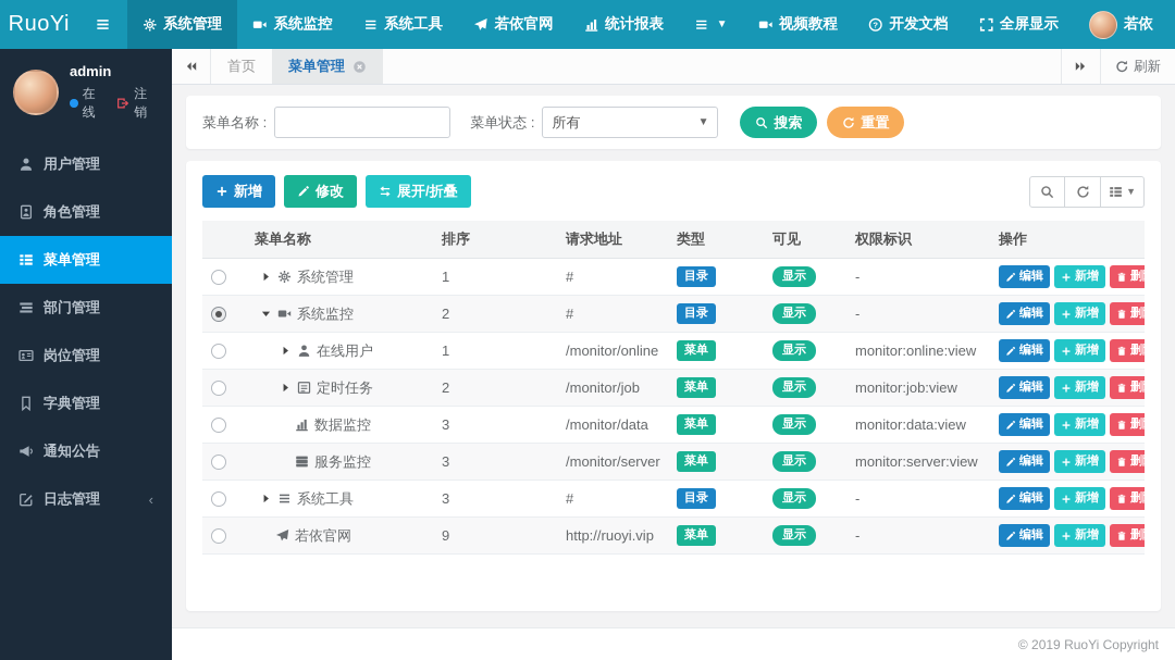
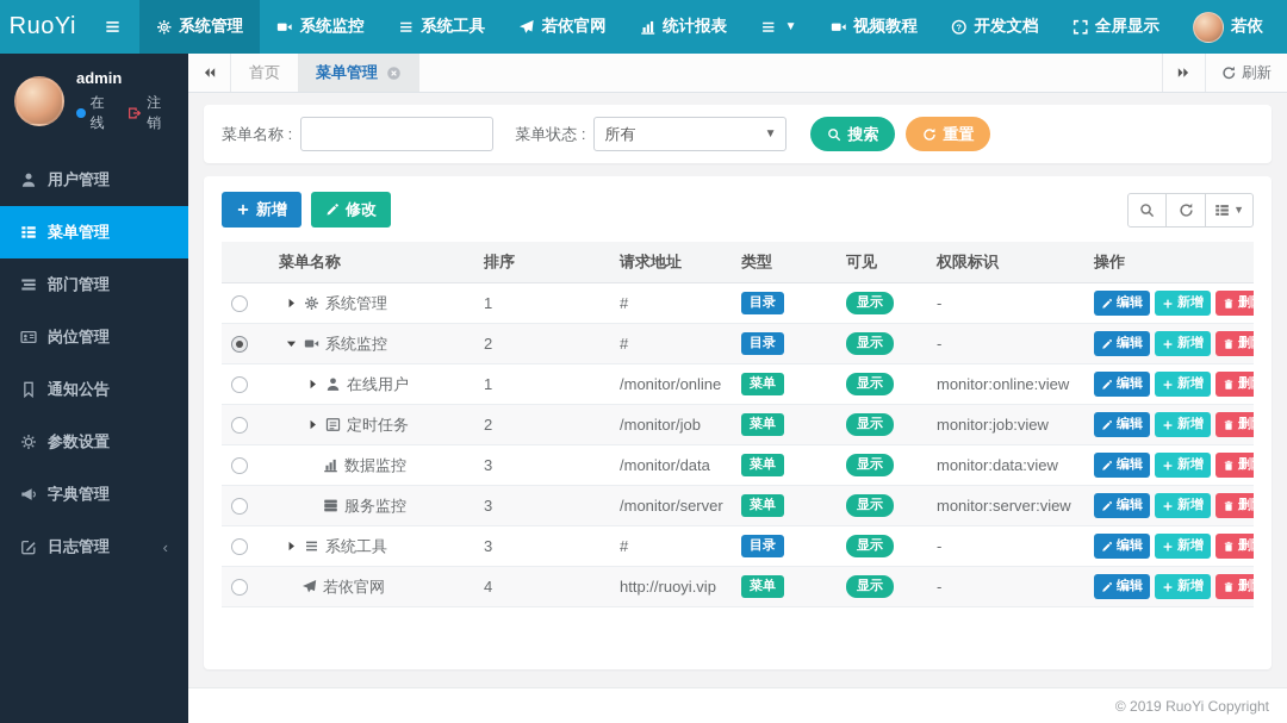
  RuoYi
  系统管理
  系统监控
  系统工具
  若依官网
  统计报表
  ▼
  视频教程
  ?
  开发文档
  全屏显示
  若依
  admin
  在线
  注销
  用户管理
- 角色管理
  菜单管理
  部门管理
  岗位管理
- 字典管理
+ 通知公告
+ 参数设置
- 通知公告
+ 字典管理
  日志管理
  ‹
  首页
  菜单管理
  刷新
  菜单名称 :
  菜单状态 :
  所有
  ▼
  搜索
  重置
  新增
  修改
- 展开/折叠
  ▼
  	菜单名称	排序	请求地址	类型	可见	权限标识	操作
  	系统管理	1	#	目录	显示	-	编辑 新增 删
  	系统监控	2	#	目录	显示	-	编辑 新增 删
  	在线用户	1	/monitor/online	菜单	显示	monitor:online:view	编辑 新增 删
  	定时任务	2	/monitor/job	菜单	显示	monitor:job:view	编辑 新增 删
  	数据监控	3	/monitor/data	菜单	显示	monitor:data:view	编辑 新增 删
  	服务监控	3	/monitor/server	菜单	显示	monitor:server:view	编辑 新增 删
  	系统工具	3	#	目录	显示	-	编辑 新增 删
- 	若依官网	9	http://ruoyi.vip	菜单	显示	-	编辑 新增 删
+ 	若依官网	4	http://ruoyi.vip	菜单	显示	-	编辑 新增 删
  © 2019 RuoYi Copyright
